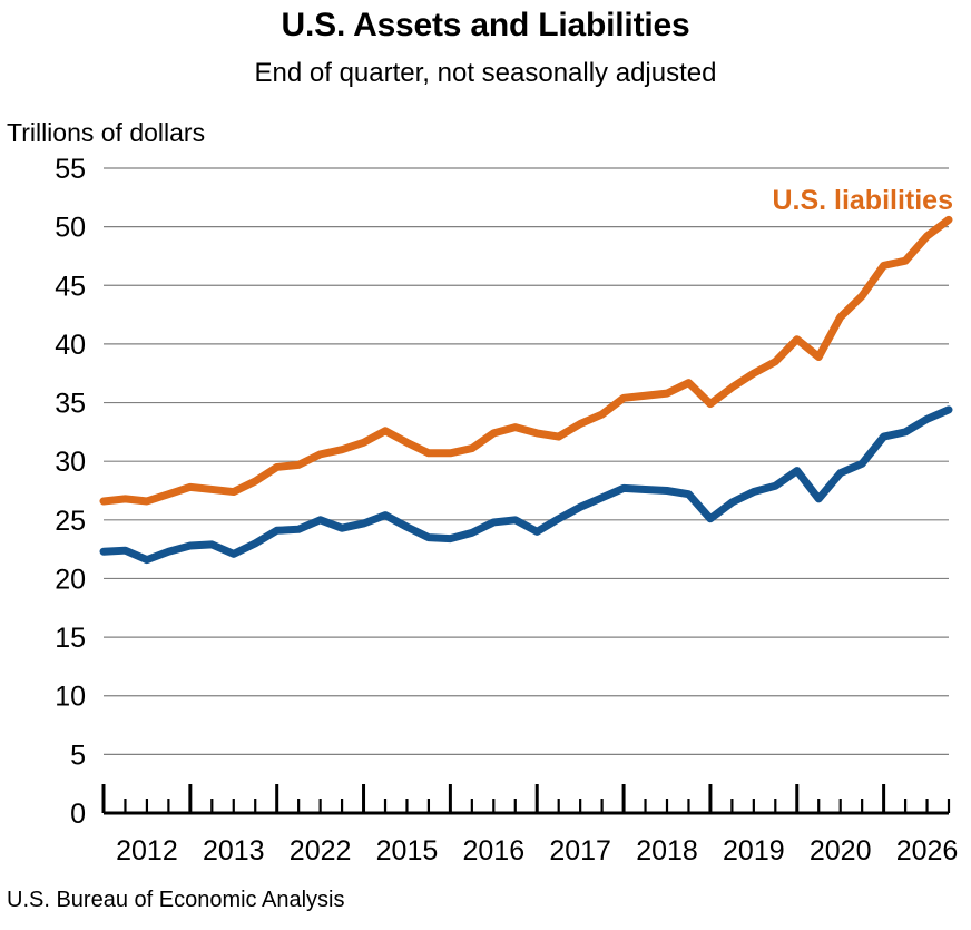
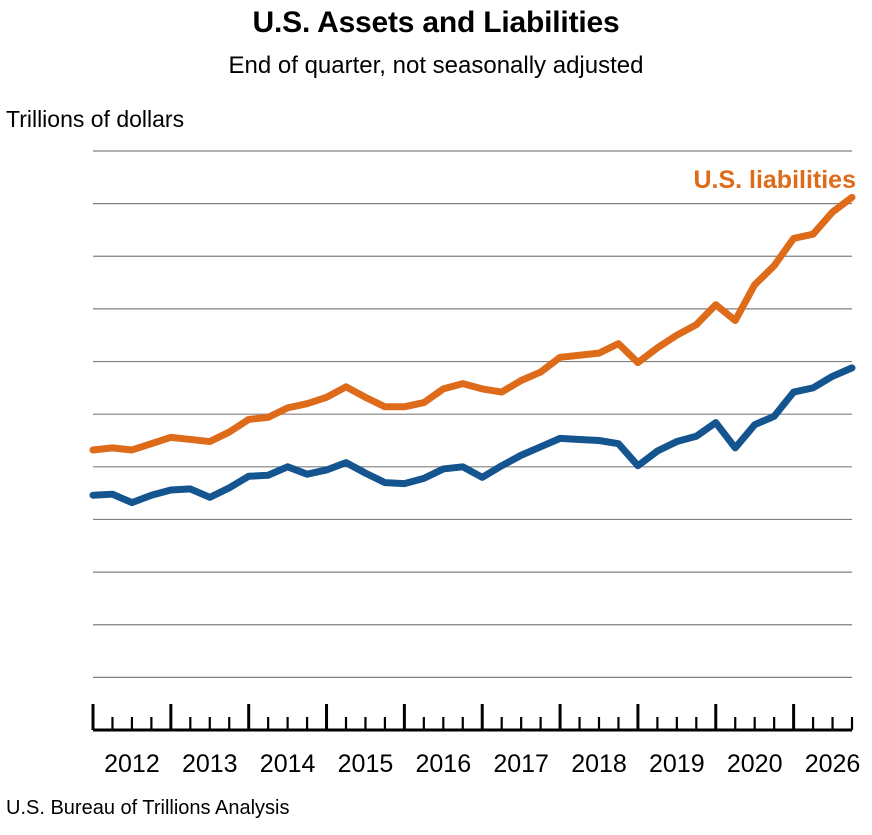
  U.S. Assets and Liabilities
  End of quarter, not seasonally adjusted
  Trillions of dollars
- 0
- 5
- 10
- 15
- 20
- 25
- 30
- 35
- 40
- 45
- 50
- 55
  2012
  2013
- 2022
+ 2014
  2015
  2016
  2017
  2018
  2019
  2020
  2026
  U.S. liabilities
- U.S. Bureau of Economic Analysis
+ U.S. Bureau of Trillions Analysis
